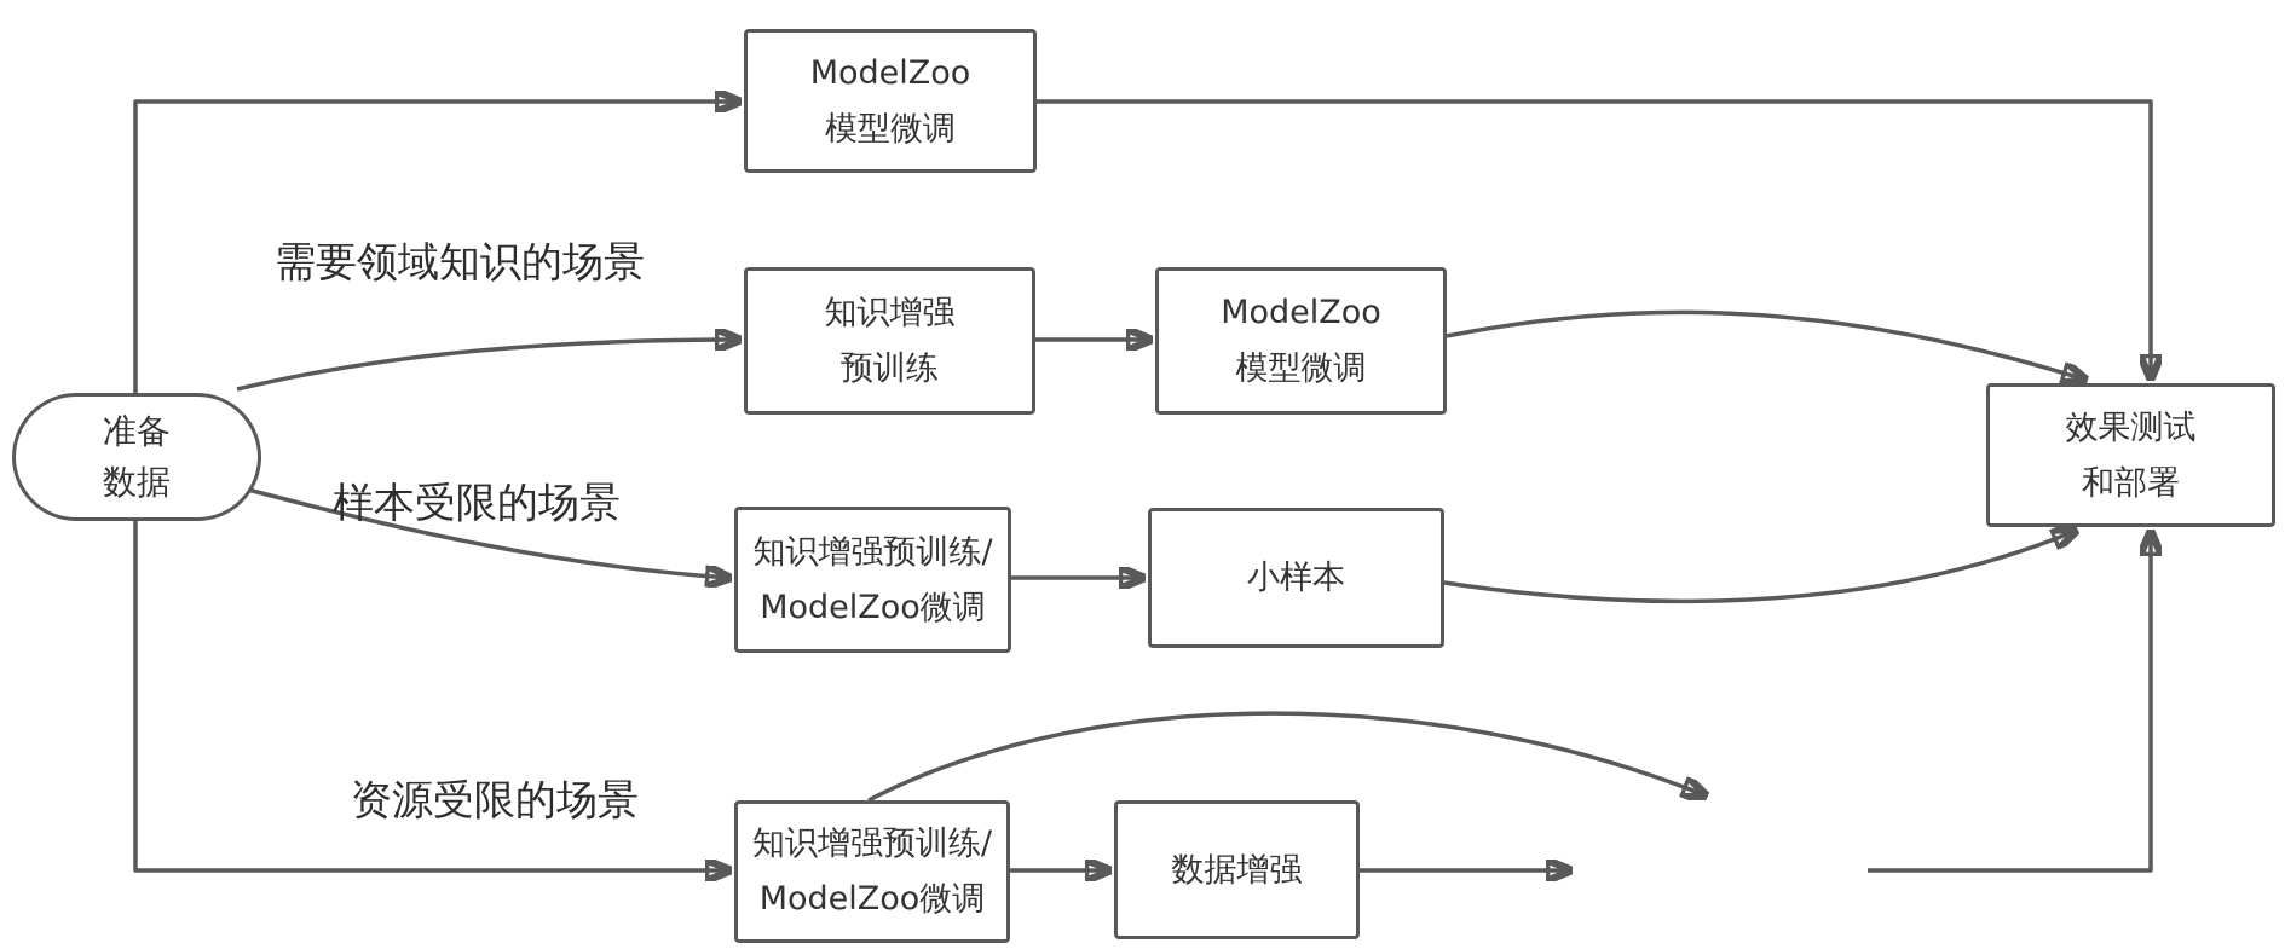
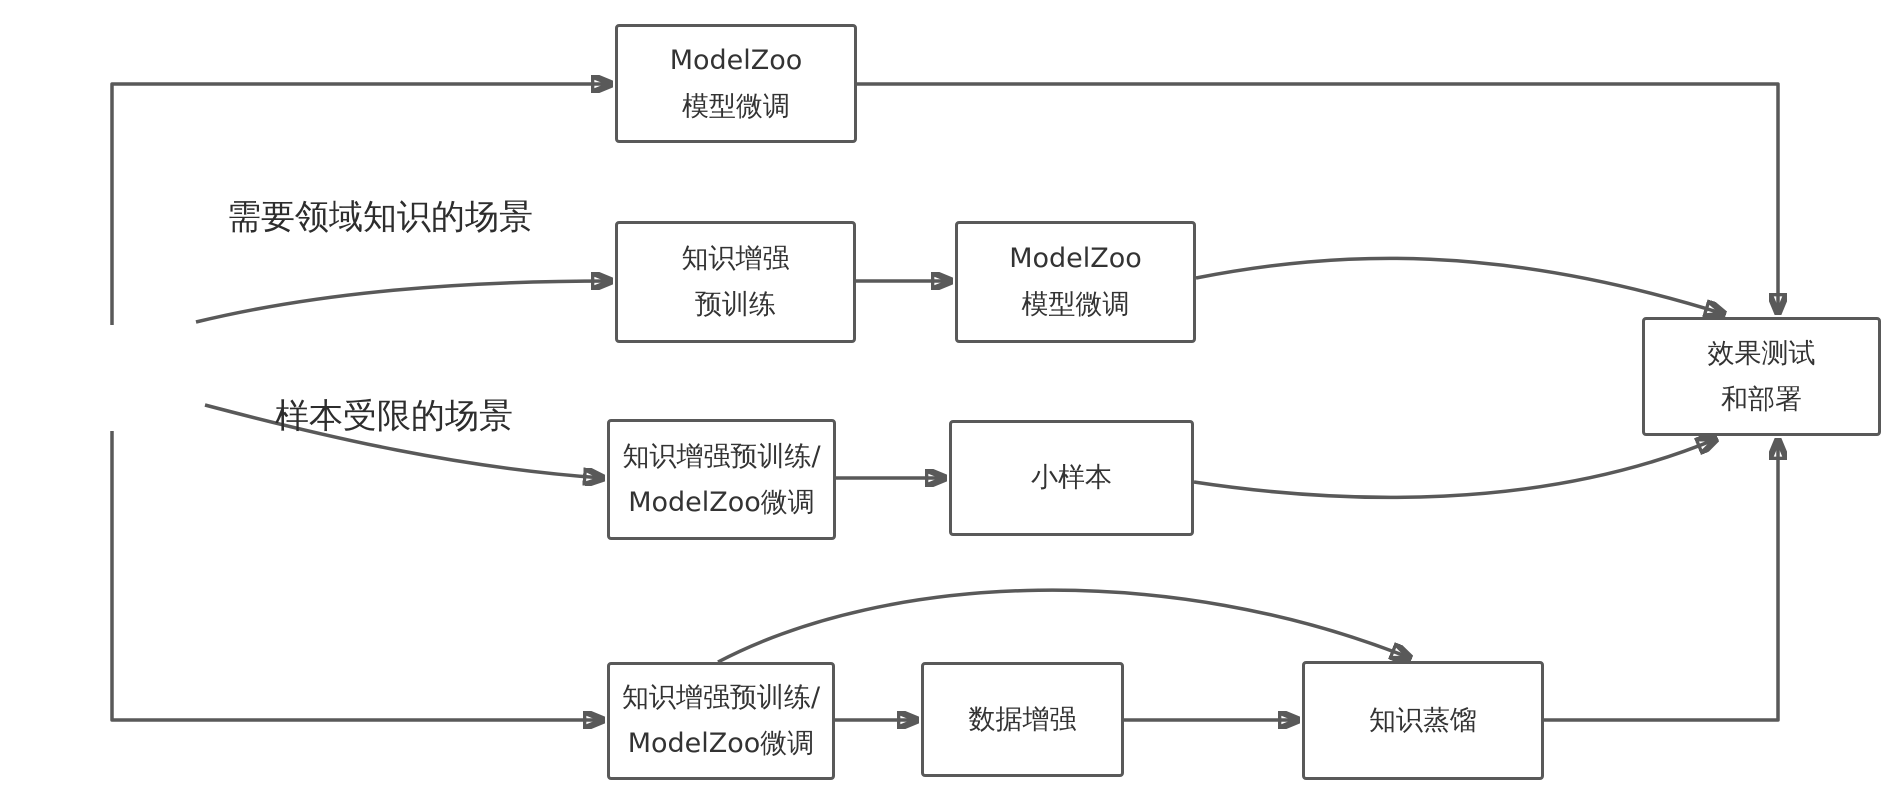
  需要领域知识的场景
  样本受限的场景
- 资源受限的场景
- 准备
- 数据
  ModelZoo
  模型微调
  知识增强
  预训练
  ModelZoo
  模型微调
  知识增强预训练/
  ModelZoo微调
  小样本
  知识增强预训练/
  ModelZoo微调
  数据增强
+ 知识蒸馏
  效果测试
  和部署
